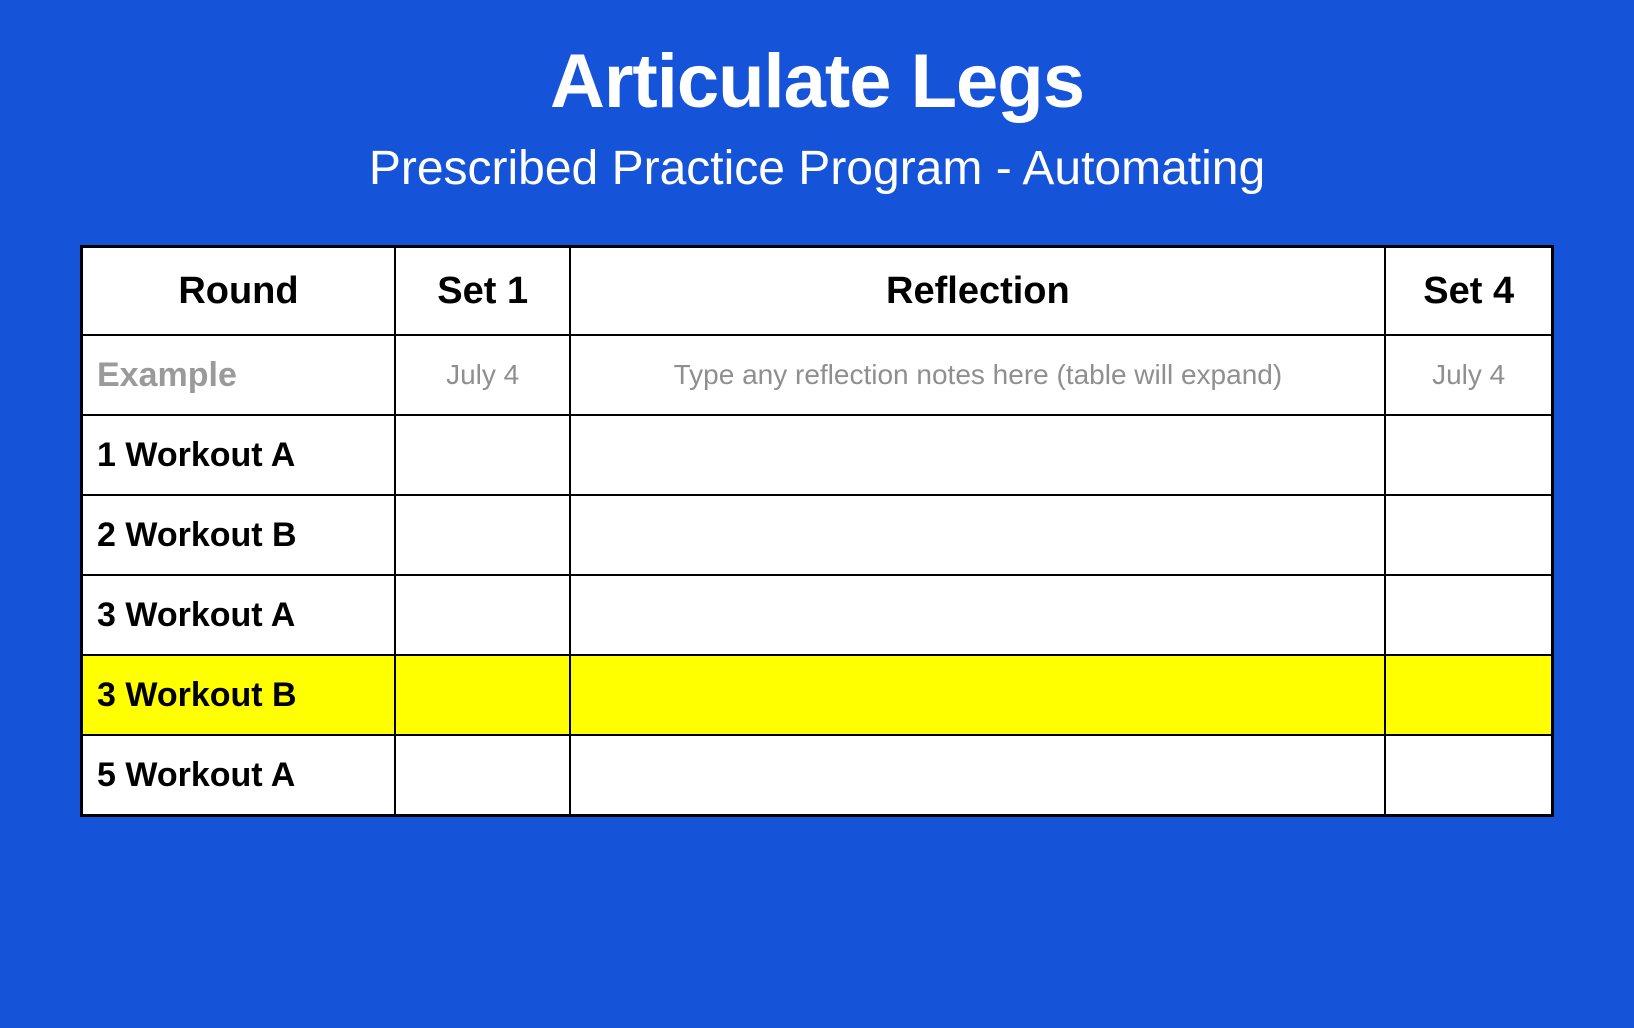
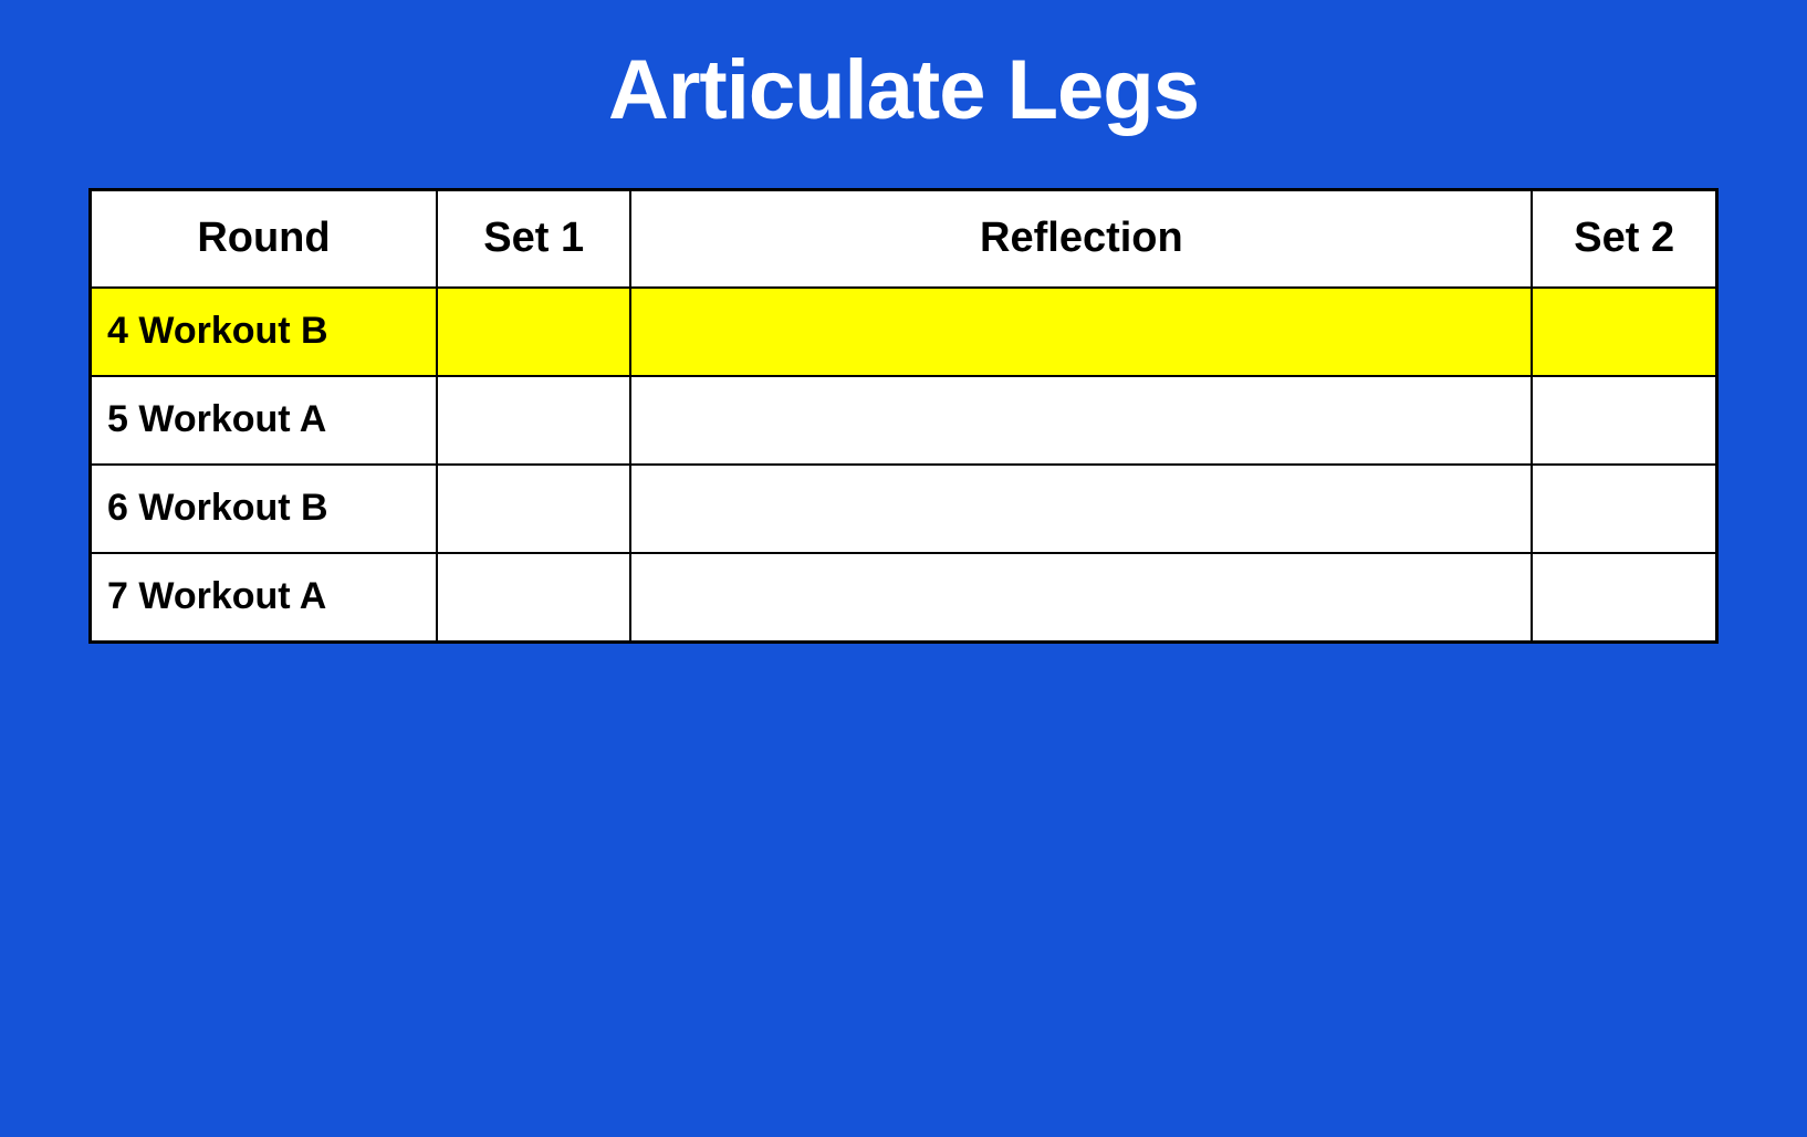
  Articulate Legs
- Prescribed Practice Program - Automating
- Round	Set 1	Reflection	Set 4
+ Round	Set 1	Reflection	Set 2
- Example	July 4	Type any reflection notes here (table will expand)	July 4
- 1 Workout A
- 2 Workout B
- 3 Workout A
- 3 Workout B
+ 4 Workout B
  5 Workout A
+ 6 Workout B
+ 7 Workout A
